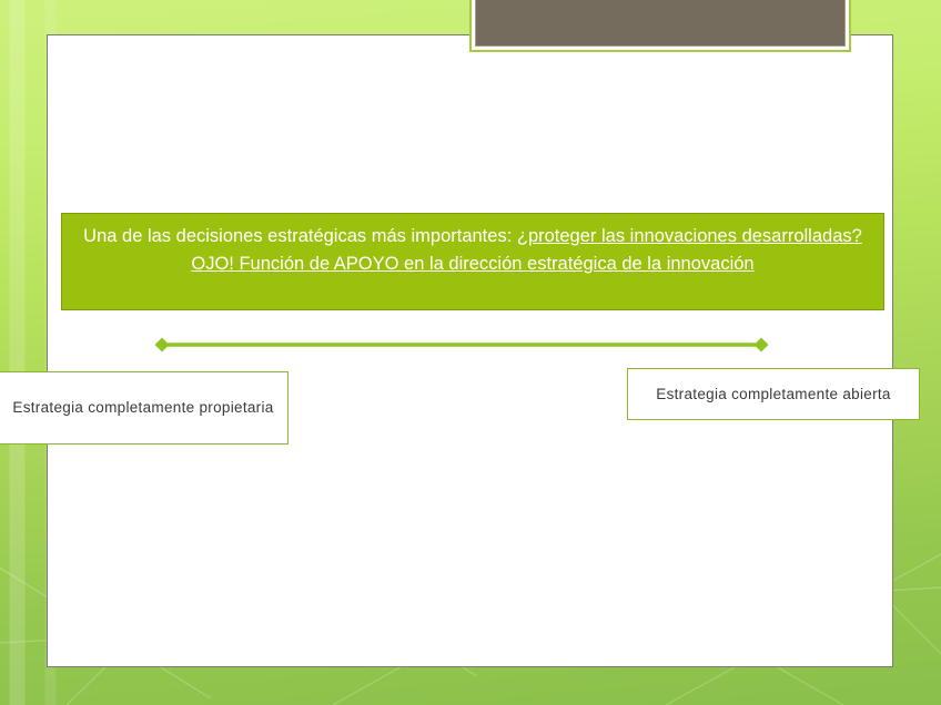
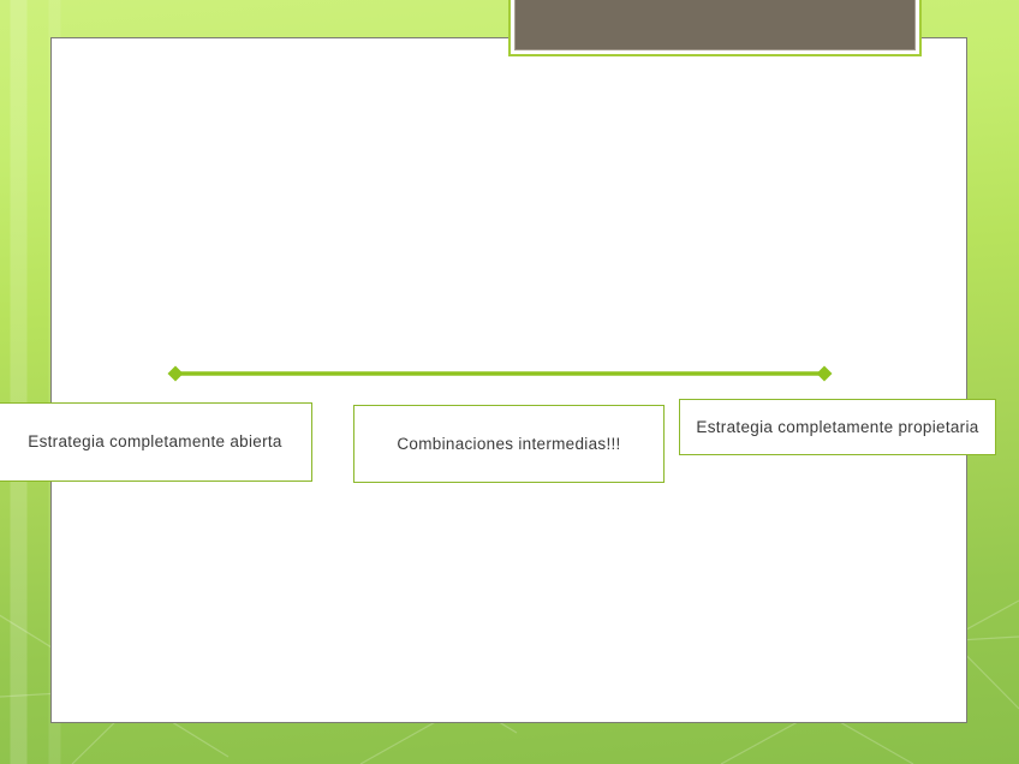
- Una de las decisiones estratégicas más importantes: ¿proteger las innovaciones desarrolladas? OJO! Función de APOYO en la dirección estratégica de la innovación
- Estrategia completamente propietaria
+ Estrategia completamente abierta
+ Combinaciones intermedias!!!
- Estrategia completamente abierta
+ Estrategia completamente propietaria
